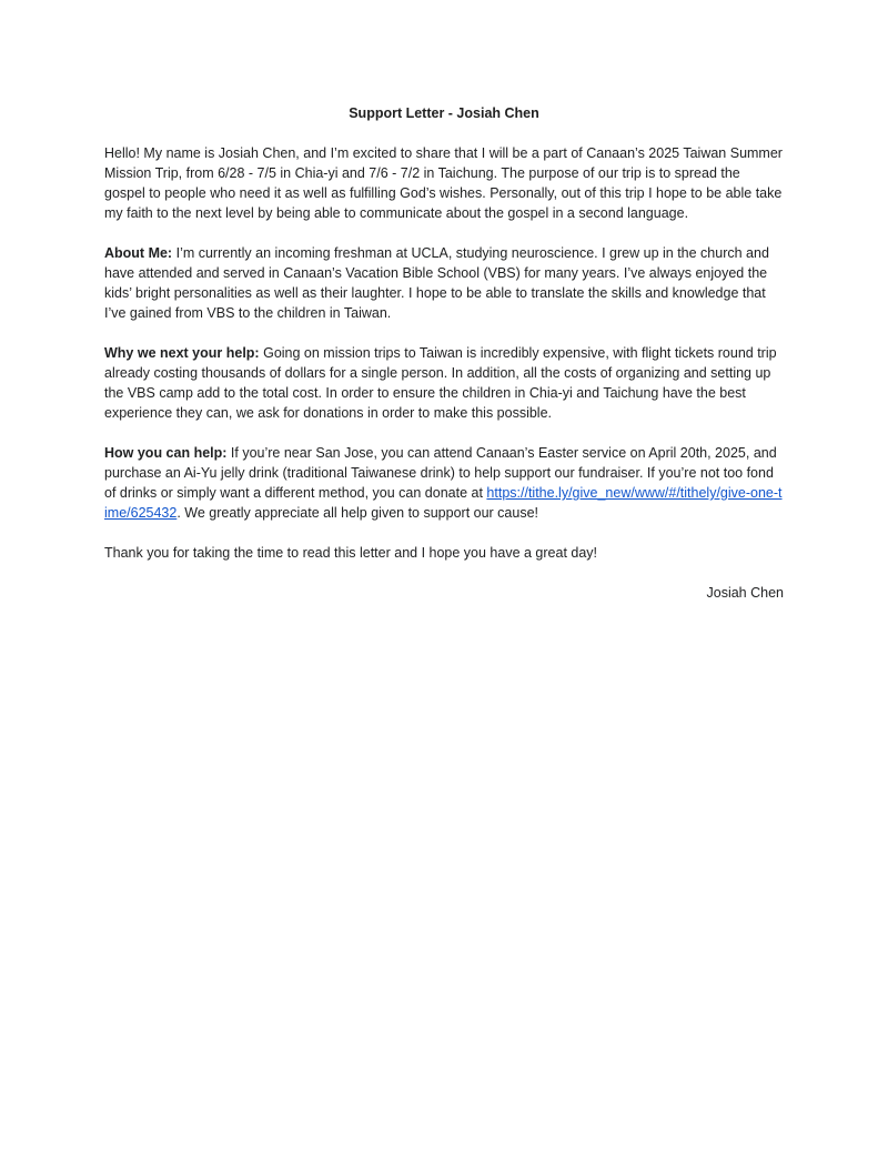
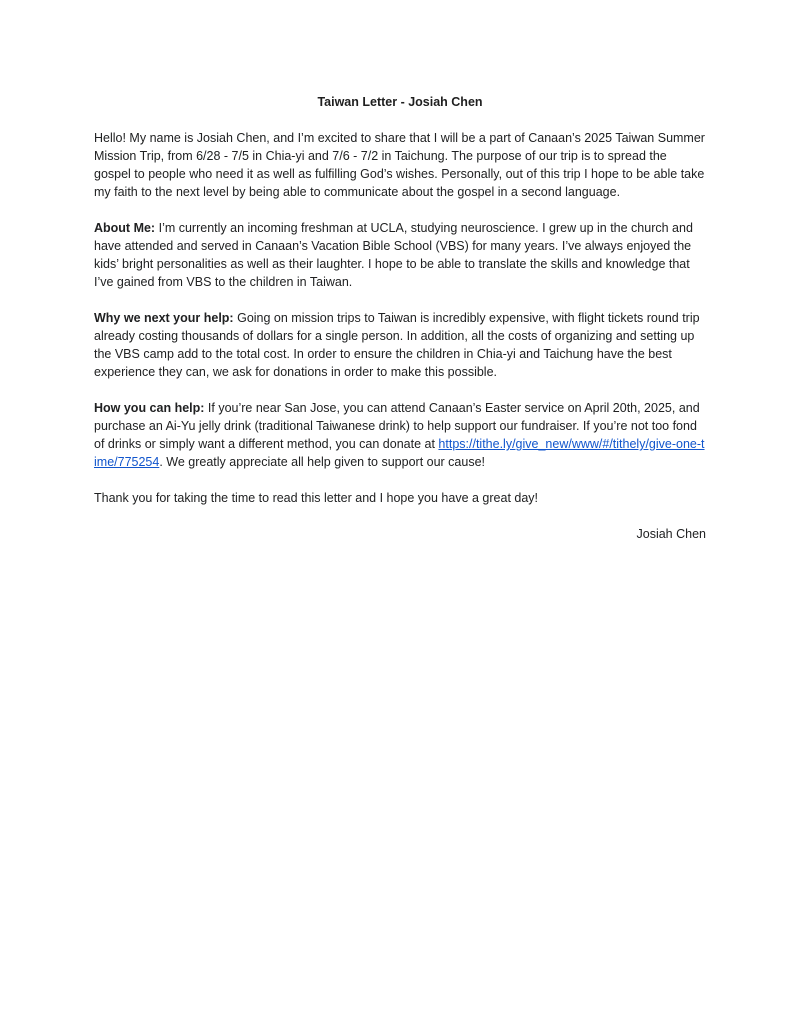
- Support Letter - Josiah Chen
+ Taiwan Letter - Josiah Chen
  Hello! My name is Josiah Chen, and I’m excited to share that I will be a part of Canaan’s 2025 Taiwan Summer Mission Trip, from 6/28 - 7/5 in Chia-yi and 7/6 - 7/2 in Taichung. The purpose of our trip is to spread the gospel to people who need it as well as fulfilling God’s wishes. Personally, out of this trip I hope to be able take my faith to the next level by being able to communicate about the gospel in a second language.
  About Me: I’m currently an incoming freshman at UCLA, studying neuroscience. I grew up in the church and have attended and served in Canaan’s Vacation Bible School (VBS) for many years. I’ve always enjoyed the kids’ bright personalities as well as their laughter. I hope to be able to translate the skills and knowledge that I’ve gained from VBS to the children in Taiwan.
  Why we next your help: Going on mission trips to Taiwan is incredibly expensive, with flight tickets round trip already costing thousands of dollars for a single person. In addition, all the costs of organizing and setting up the VBS camp add to the total cost. In order to ensure the children in Chia-yi and Taichung have the best experience they can, we ask for donations in order to make this possible.
- How you can help: If you’re near San Jose, you can attend Canaan’s Easter service on April 20th, 2025, and purchase an Ai-Yu jelly drink (traditional Taiwanese drink) to help support our fundraiser. If you’re not too fond of drinks or simply want a different method, you can donate at https://tithe.ly/give_new/www/#/tithely/give-one-time/625432. We greatly appreciate all help given to support our cause!
+ How you can help: If you’re near San Jose, you can attend Canaan’s Easter service on April 20th, 2025, and purchase an Ai-Yu jelly drink (traditional Taiwanese drink) to help support our fundraiser. If you’re not too fond of drinks or simply want a different method, you can donate at https://tithe.ly/give_new/www/#/tithely/give-one-time/775254. We greatly appreciate all help given to support our cause!
  Thank you for taking the time to read this letter and I hope you have a great day!
  Josiah Chen
